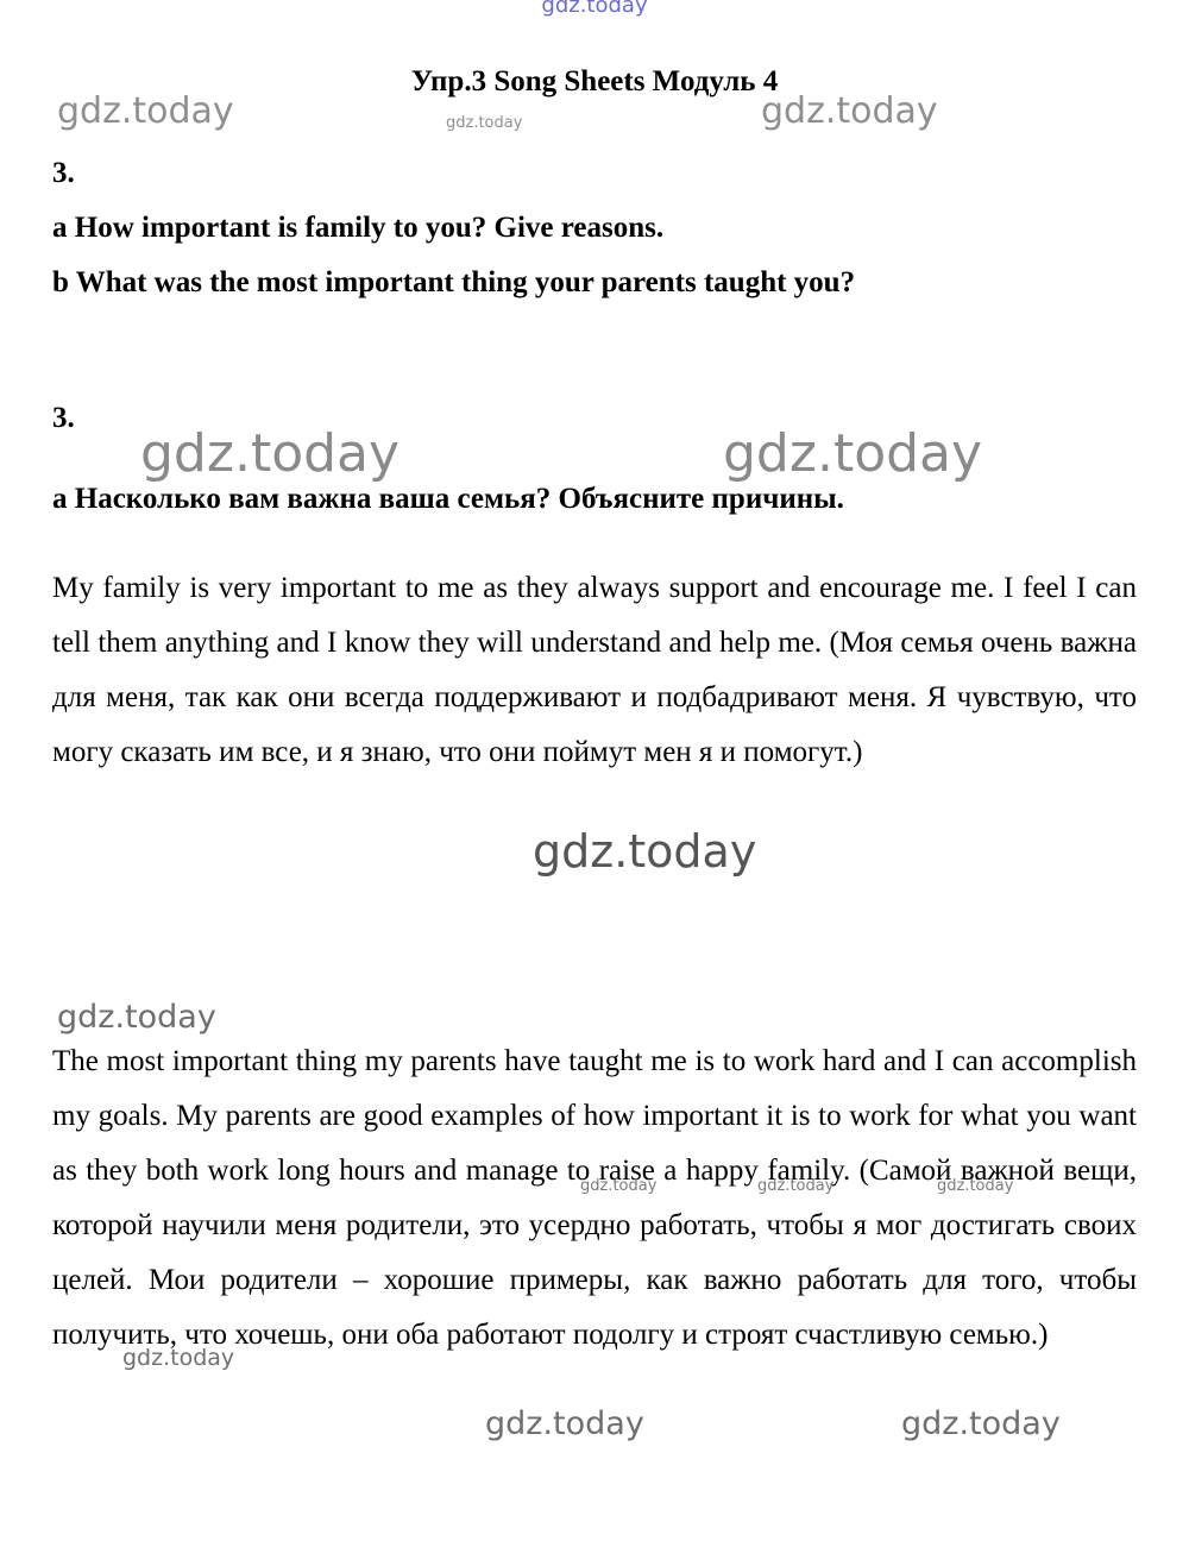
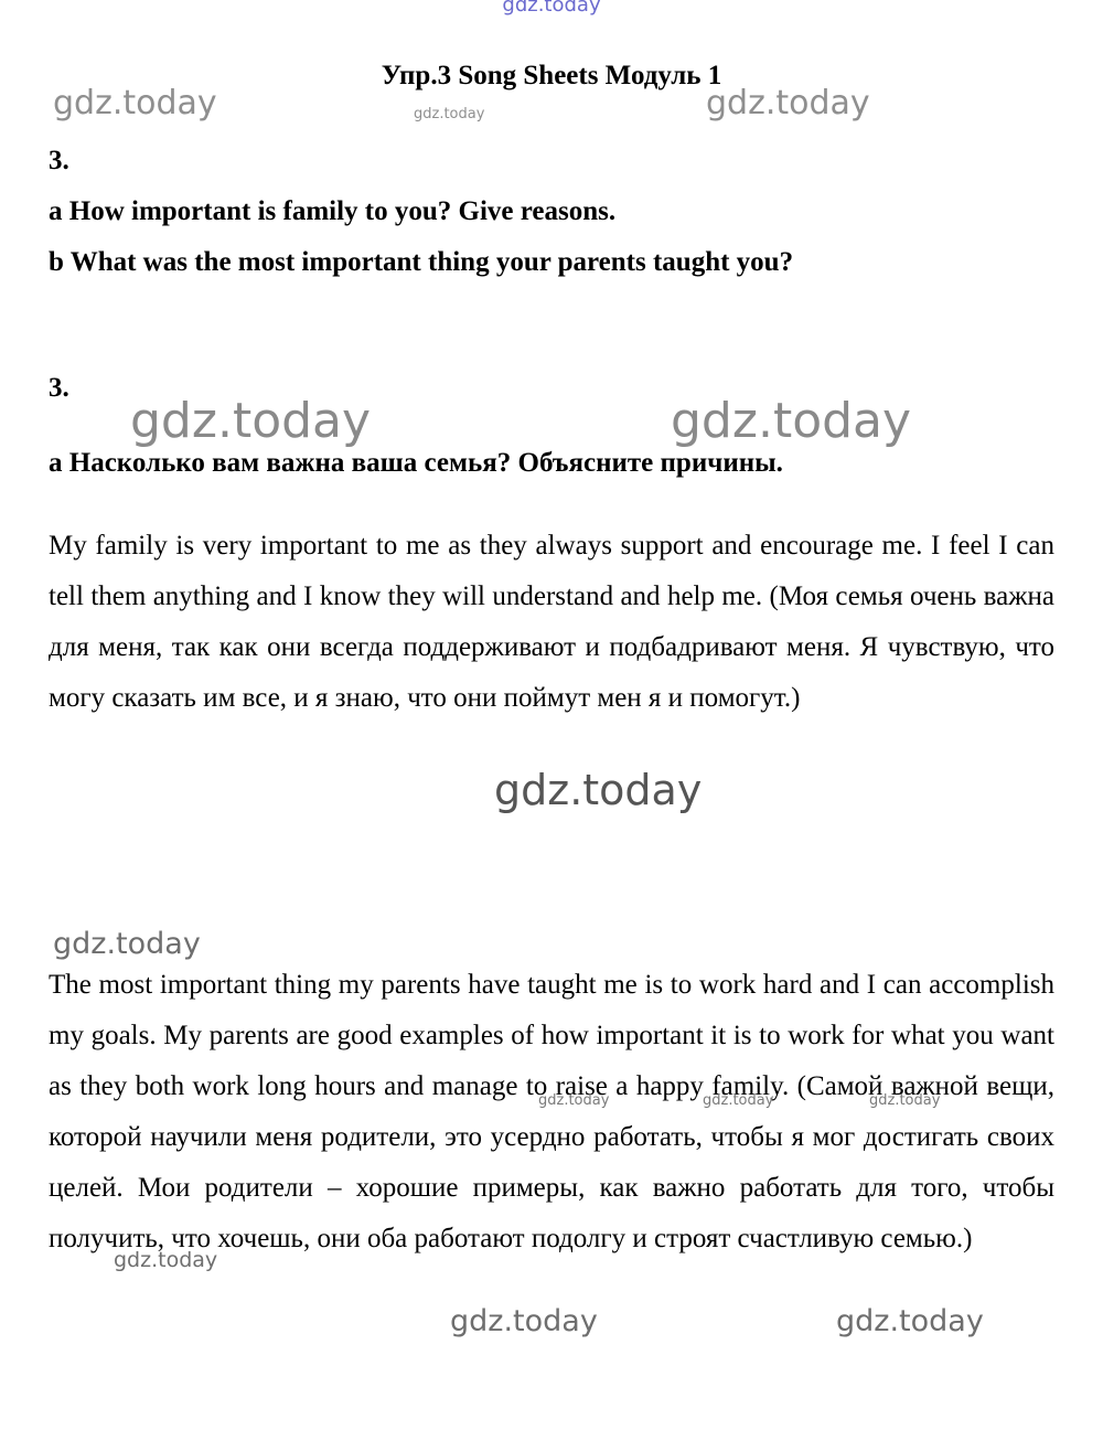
  gdz.today
- Упр.3 Song Sheets Модуль 4
+ Упр.3 Song Sheets Модуль 1
  gdz.today
  gdz.today
  gdz.today
  3.
  a How important is family to you? Give reasons.
  b What was the most important thing your parents taught you?
  3.
  gdz.today
  gdz.today
  а Насколько вам важна ваша семья? Объясните причины.
  My family is very important to me as they always support and encourage me. I feel I can tell them anything and I know they will understand and help me. (Моя семья очень важна для меня, так как они всегда поддерживают и подбадривают меня. Я чувствую, что могу сказать им все, и я знаю, что они поймут мен я и помогут.)
  gdz.today
  gdz.today
  The most important thing my parents have taught me is to work hard and I can accomplish my goals. My parents are good examples of how important it is to work for what you want as they both work long hours and manage to raise a happy family. (Самой важной вещи, которой научили меня родители, это усердно работать, чтобы я мог достигать своих целей. Мои родители – хорошие примеры, как важно работать для того, чтобы получить, что хочешь, они оба работают подолгу и строят счастливую семью.)
  gdz.today
  gdz.today
  gdz.today
  gdz.today
  gdz.today
  gdz.today
